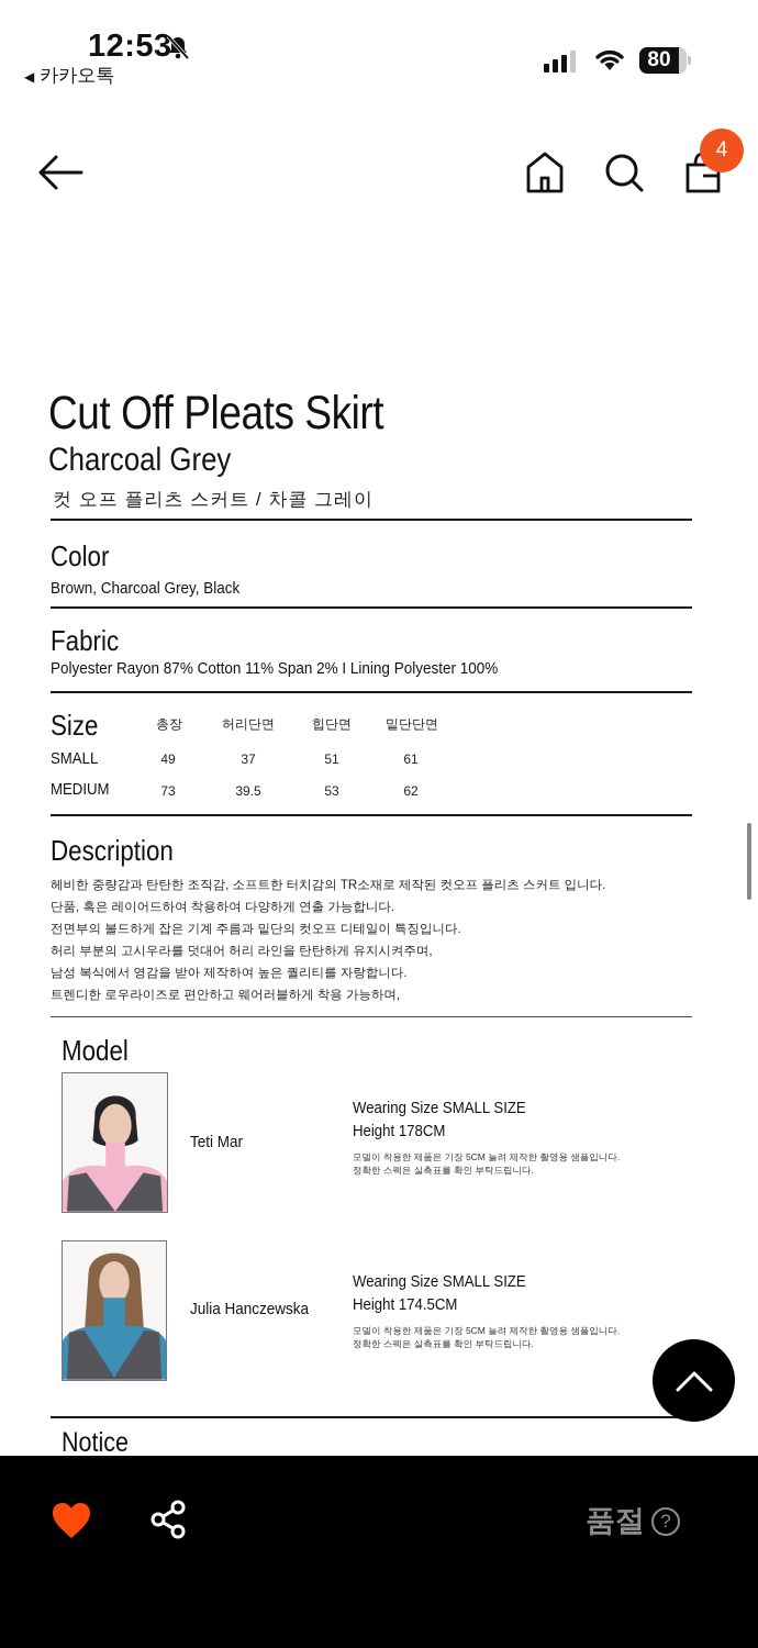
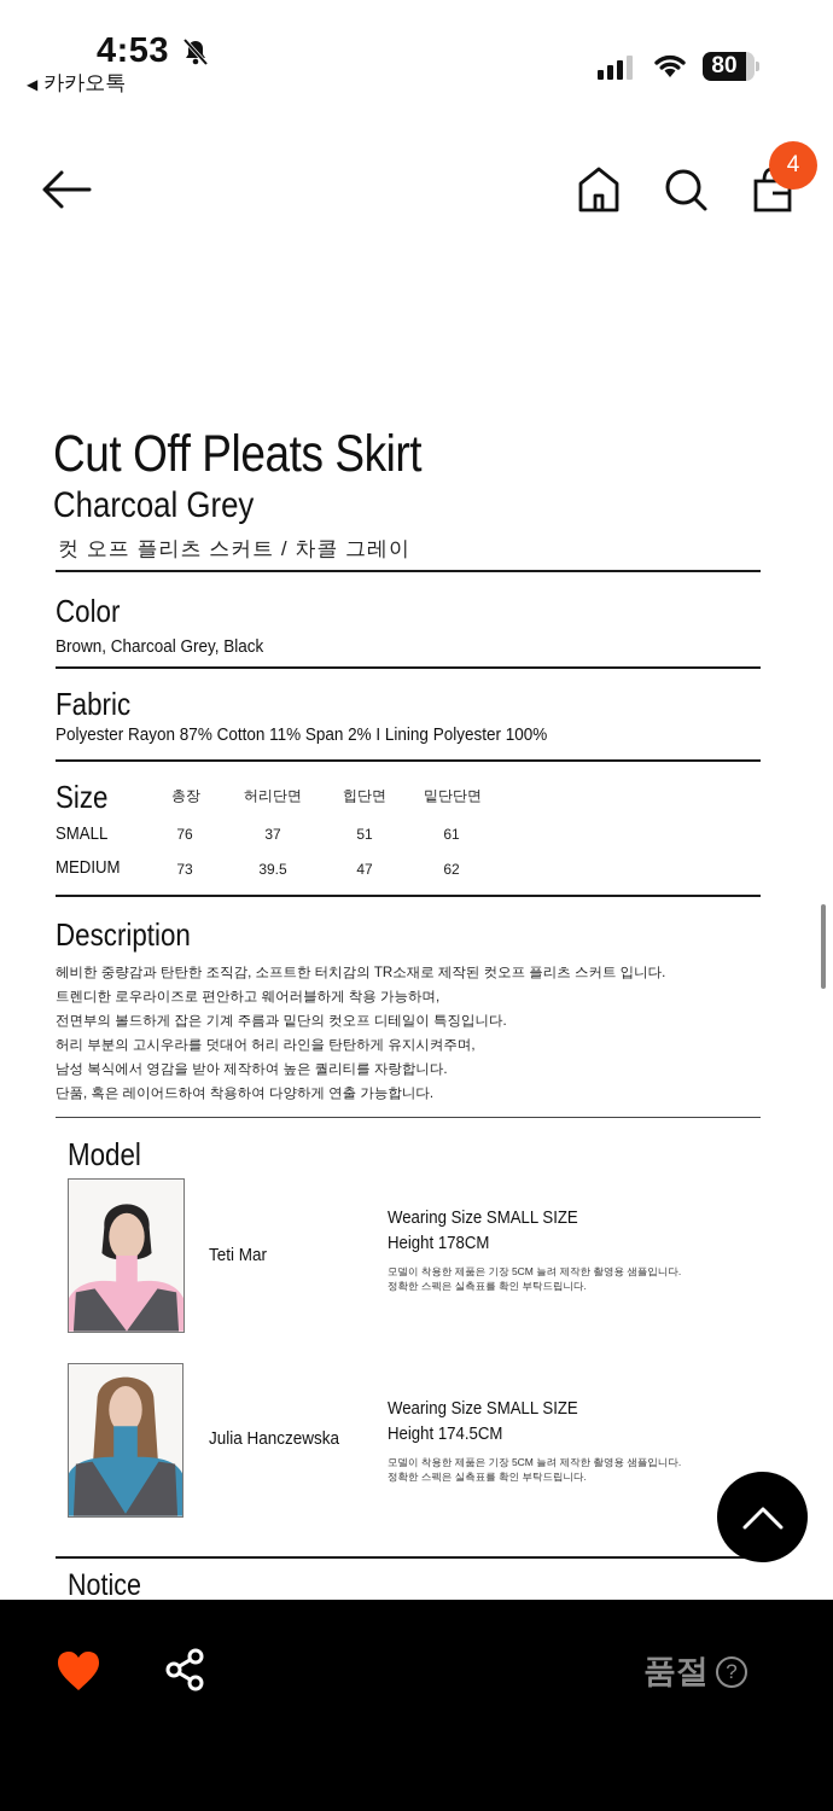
- 12:53
+ 4:53
  ◀
  카카오톡
  80
  4
  Cut Off Pleats Skirt
  Charcoal Grey
  컷 오프 플리츠 스커트 / 차콜 그레이
  Color
  Brown, Charcoal Grey, Black
  Fabric
  Polyester Rayon 87% Cotton 11% Span 2% I Lining Polyester 100%
  Size
  총장
  허리단면
  힙단면
  밑단단면
  SMALL
- 49
+ 76
  37
  51
  61
  MEDIUM
  73
  39.5
- 53
+ 47
  62
  Description
  헤비한 중량감과 탄탄한 조직감, 소프트한 터치감의 TR소재로 제작된 컷오프 플리츠 스커트 입니다.
- 단품, 혹은 레이어드하여 착용하여 다양하게 연출 가능합니다.
+ 트렌디한 로우라이즈로 편안하고 웨어러블하게 착용 가능하며,
  전면부의 볼드하게 잡은 기계 주름과 밑단의 컷오프 디테일이 특징입니다.
  허리 부분의 고시우라를 덧대어 허리 라인을 탄탄하게 유지시켜주며,
  남성 복식에서 영감을 받아 제작하여 높은 퀄리티를 자랑합니다.
- 트렌디한 로우라이즈로 편안하고 웨어러블하게 착용 가능하며,
+ 단품, 혹은 레이어드하여 착용하여 다양하게 연출 가능합니다.
  Model
  Teti Mar
  Wearing Size SMALL SIZE
  Height 178CM
  모델이 착용한 제품은 기장 5CM 늘려 제작한 촬영용 샘플입니다.
  정확한 스펙은 실측표를 확인 부탁드립니다.
  Julia Hanczewska
  Wearing Size SMALL SIZE
  Height 174.5CM
  모델이 착용한 제품은 기장 5CM 늘려 제작한 촬영용 샘플입니다.
  정확한 스펙은 실측표를 확인 부탁드립니다.
  Notice
  품절
  ?
